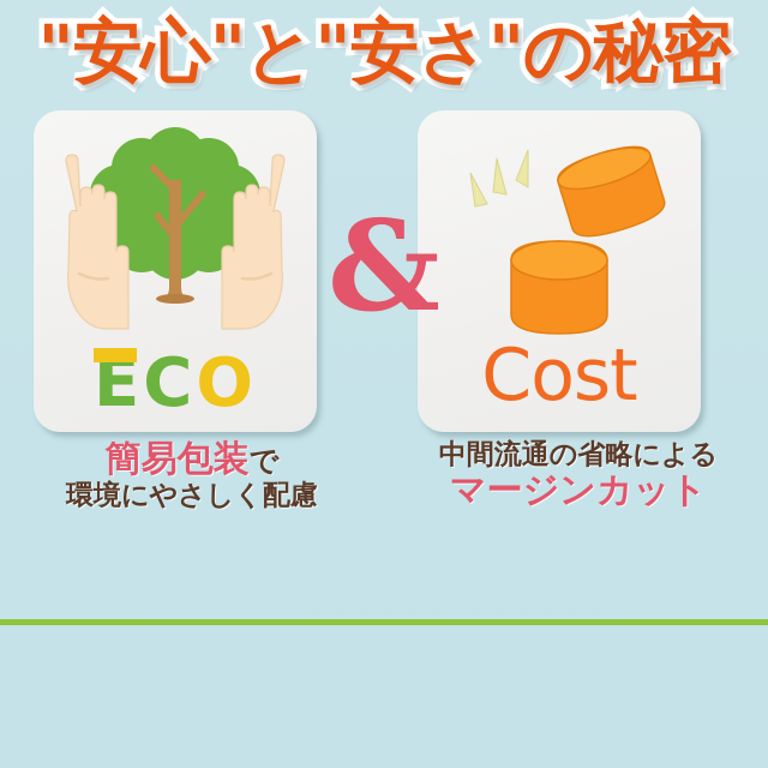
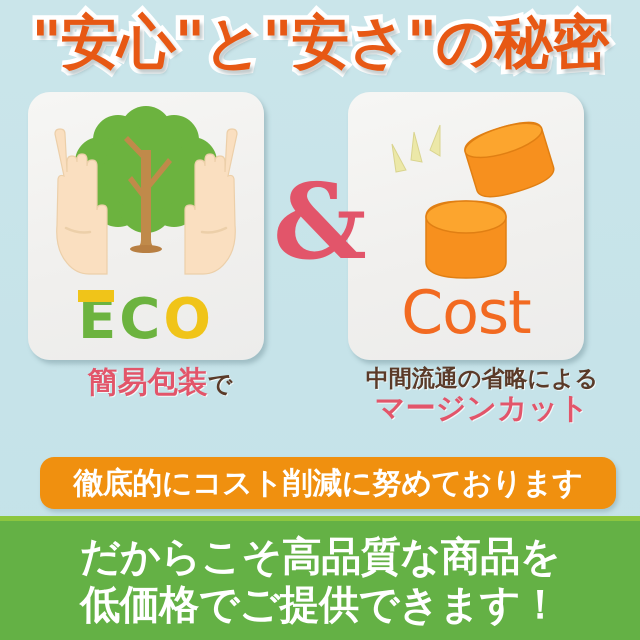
  "安心"と"安さ"の秘密
  E
  C
  O
  Cost
  &
  簡易包装で
- 環境にやさしく配慮
  中間流通の省略による
  マージンカット
+ 徹底的にコスト削減に努めております
+ だからこそ高品質な商品を
+ 低価格でご提供できます！
